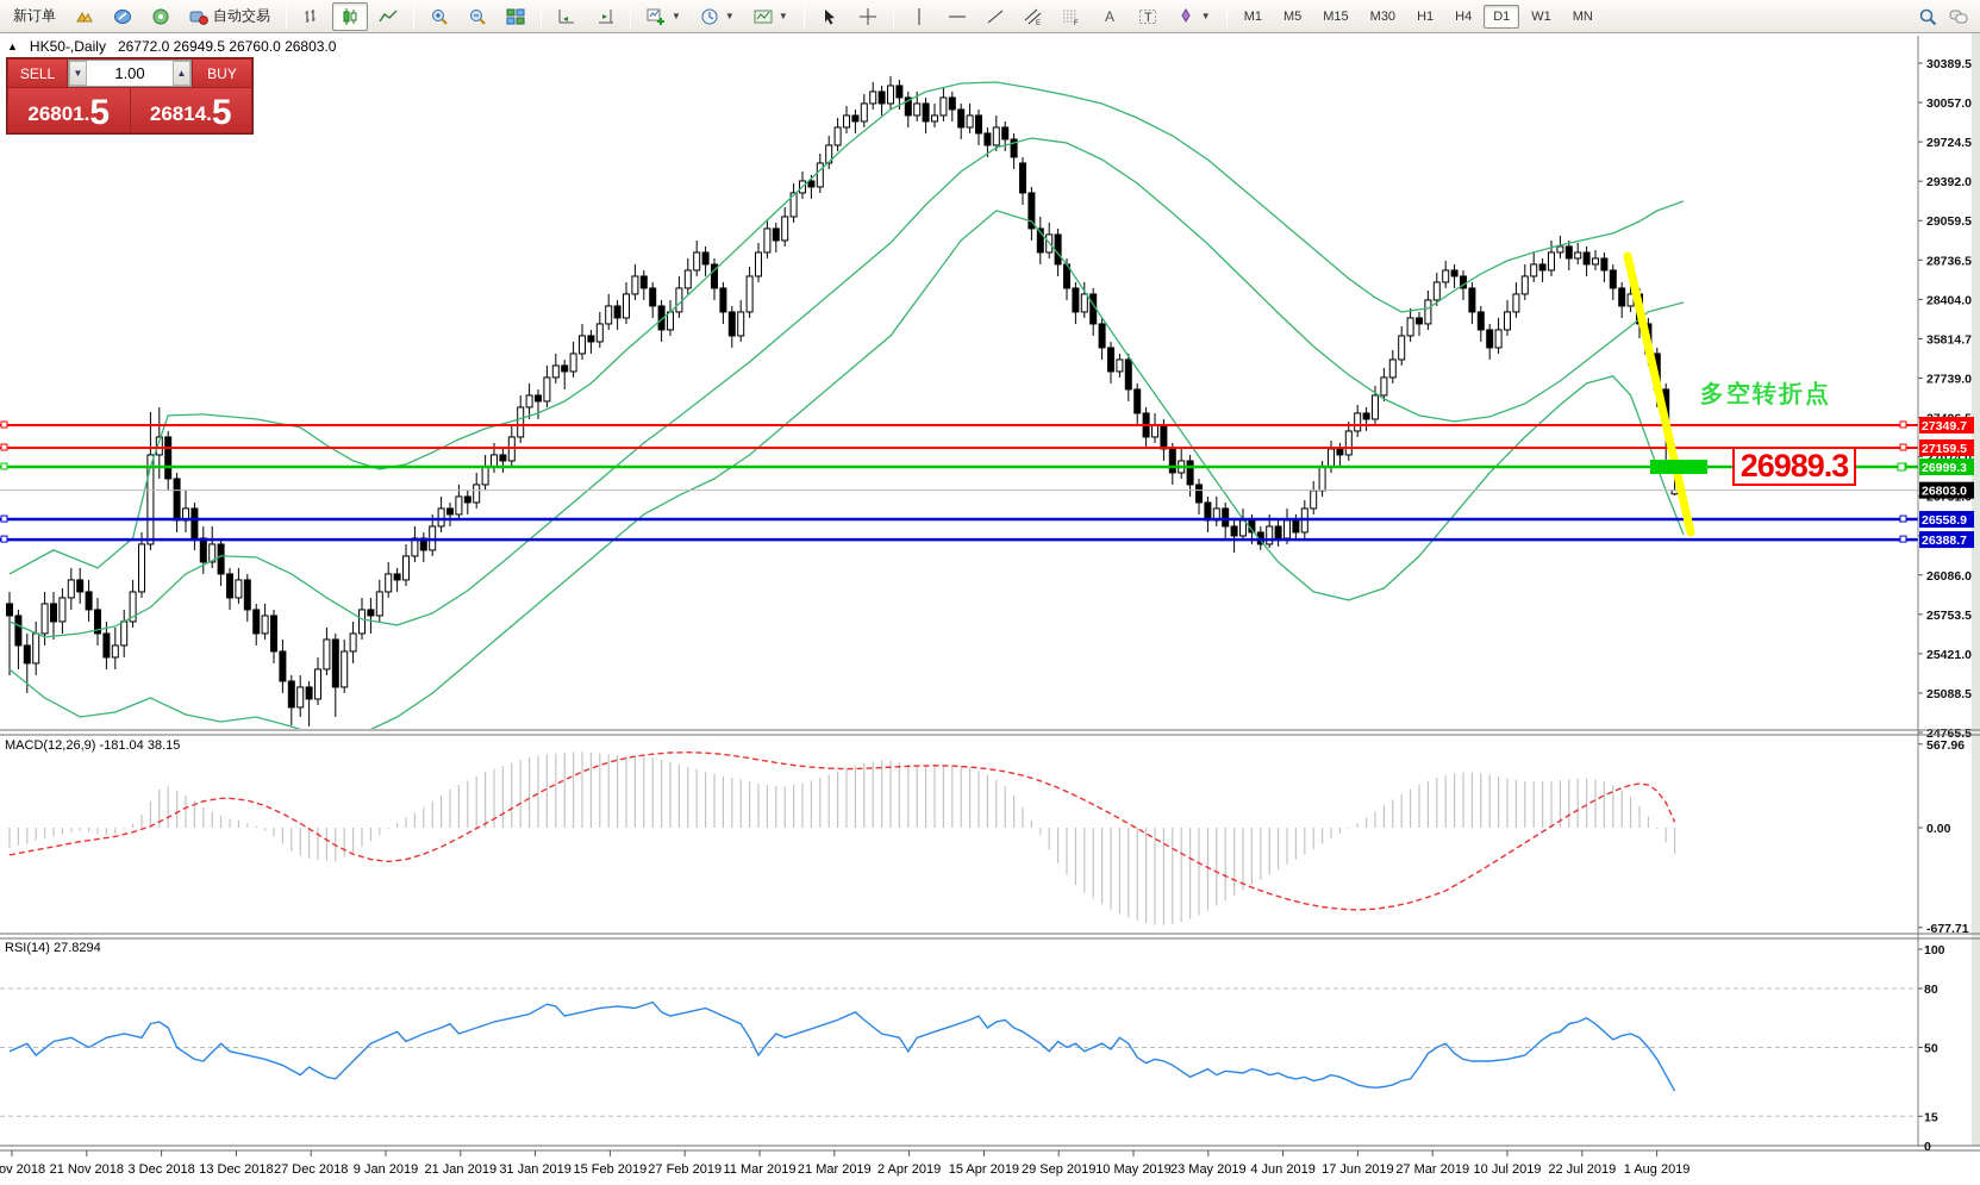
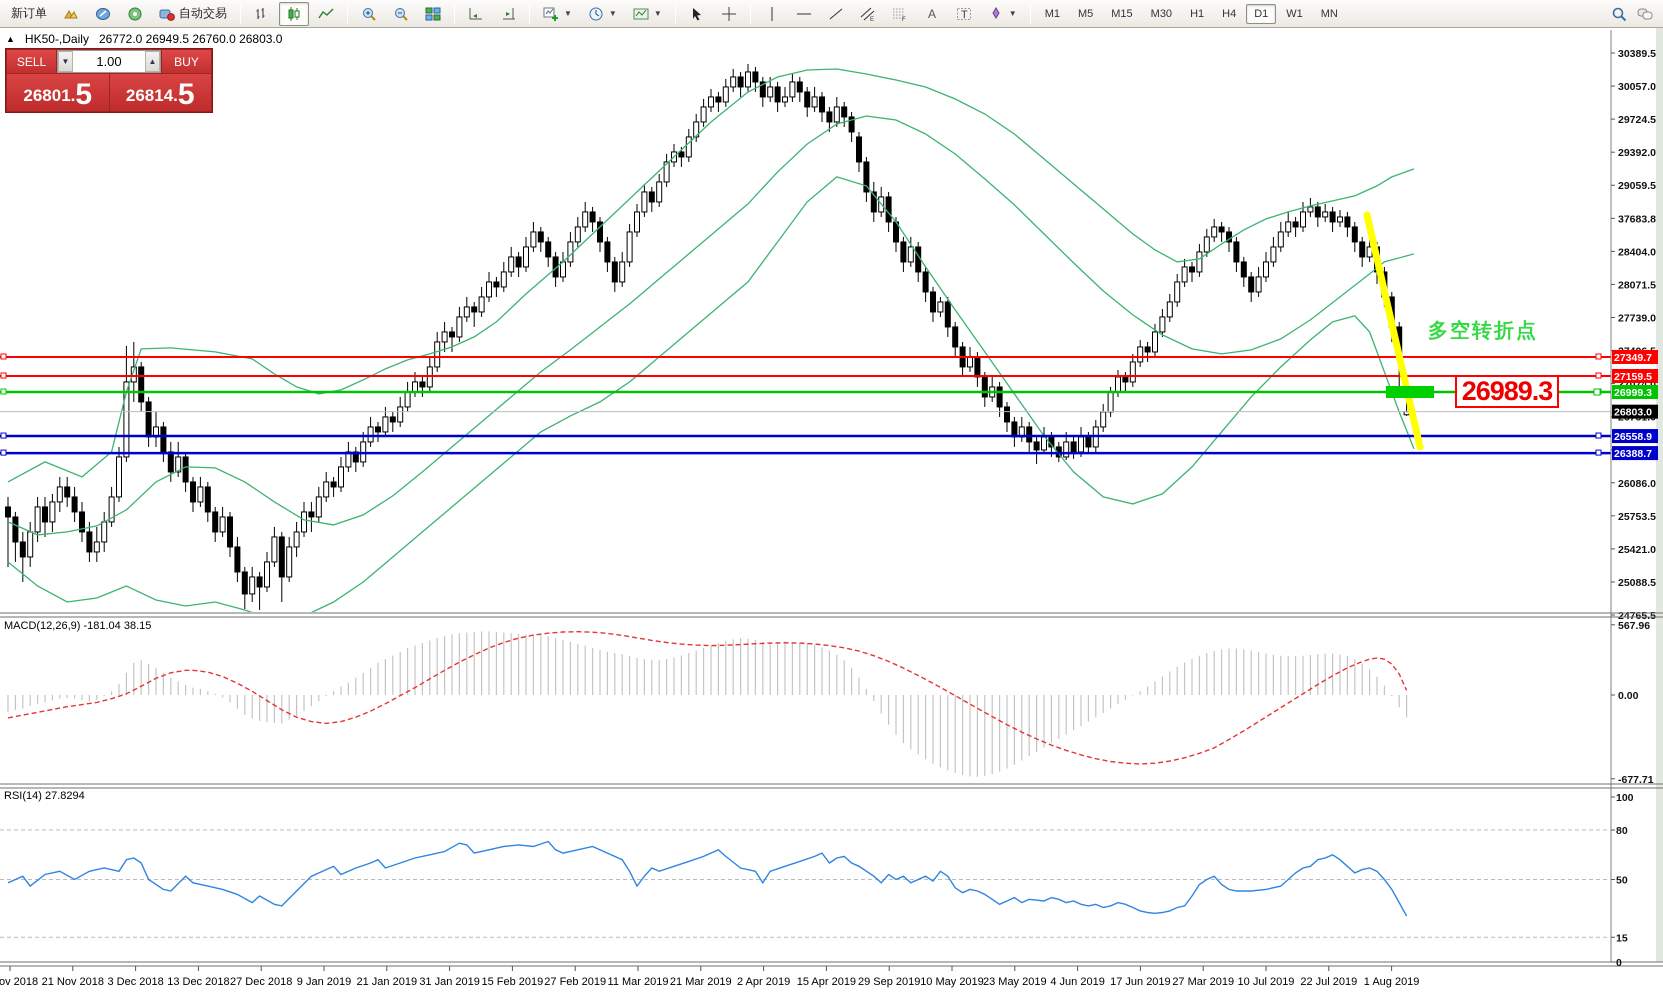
  新订单
  自动交易
  ▼
  ▼
  ▼
  A
  T
  ▼
  M1
  M5
  M15
  M30
  H1
  H4
  D1
  W1
  MN
  30389.5
  30057.0
  29724.5
  29392.0
  29059.5
- 28736.5
+ 37683.8
  28404.0
- 35814.7
+ 28071.5
  27739.0
  27074.0
  26086.0
  25753.5
  25421.0
  25088.5
  24765.5
  27349.7
  27159.5
  26999.3
  26558.9
  26388.7
  26803.0
  567.96
  0.00
  -677.71
  100
  80
  50
  15
  0
  ov 2018
  21 Nov 2018
  3 Dec 2018
  13 Dec 2018
  27 Dec 2018
  9 Jan 2019
  21 Jan 2019
  31 Jan 2019
  15 Feb 2019
  27 Feb 2019
  11 Mar 2019
  21 Mar 2019
  2 Apr 2019
  15 Apr 2019
  29 Sep 2019
  10 May 2019
  23 May 2019
  4 Jun 2019
  17 Jun 2019
  27 Mar 2019
  10 Jul 2019
  22 Jul 2019
  1 Aug 2019
  ▲
  HK50-,Daily
  26772.0 26949.5 26760.0 26803.0
  SELL
  ▼
  1.00
  ▲
  BUY
  26801
  .
  5
  26814
  .
  5
  MACD(12,26,9) -181.04 38.15
  RSI(14) 27.8294
  多空转折点
  26989.3
